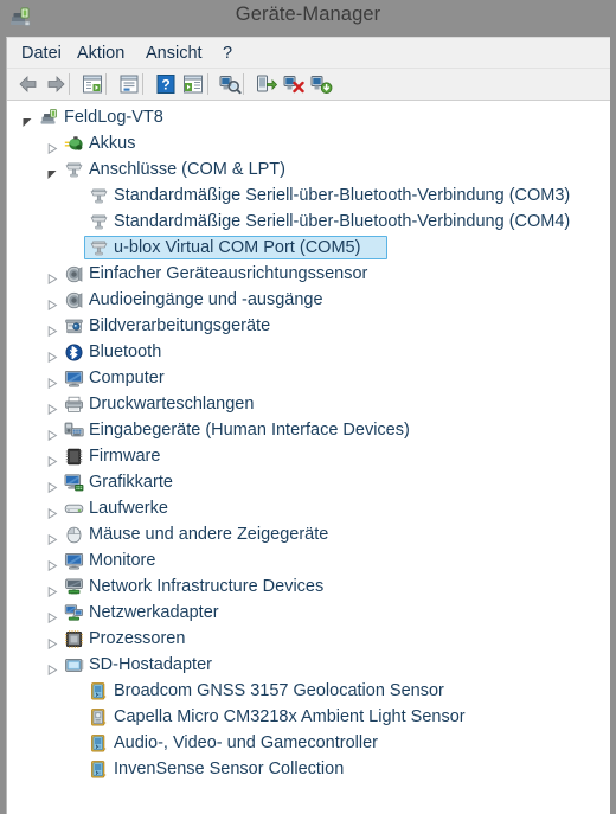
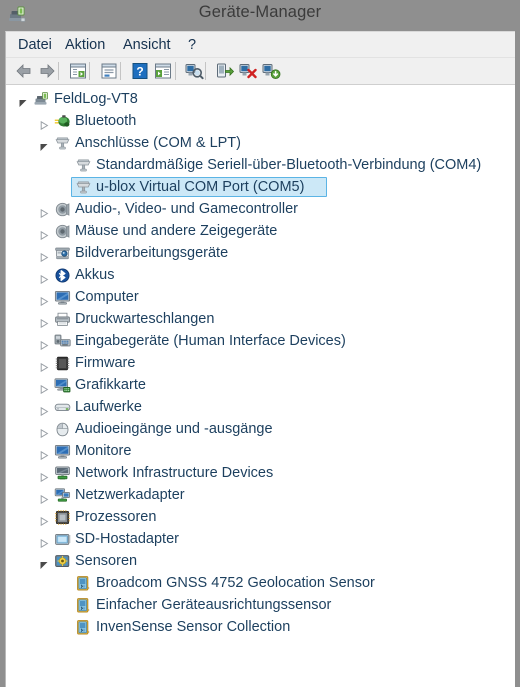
  Geräte-Manager
  Datei
  Aktion
  Ansicht
  ?
  ?
  FeldLog-VT8
- Akkus
+ Bluetooth
  Anschlüsse (COM & LPT)
- Standardmäßige Seriell-über-Bluetooth-Verbindung (COM3)
  Standardmäßige Seriell-über-Bluetooth-Verbindung (COM4)
  u-blox Virtual COM Port (COM5)
- Einfacher Geräteausrichtungssensor
+ Audio-, Video- und Gamecontroller
- Audioeingänge und -ausgänge
+ Mäuse und andere Zeigegeräte
  Bildverarbeitungsgeräte
- Bluetooth
+ Akkus
  Computer
  Druckwarteschlangen
  Eingabegeräte (Human Interface Devices)
  Firmware
  Grafikkarte
  Laufwerke
- Mäuse und andere Zeigegeräte
+ Audioeingänge und -ausgänge
  Monitore
  Network Infrastructure Devices
  Netzwerkadapter
  Prozessoren
  SD-Hostadapter
+ Sensoren
- Broadcom GNSS 3157 Geolocation Sensor
+ Broadcom GNSS 4752 Geolocation Sensor
- Capella Micro CM3218x Ambient Light Sensor
- Audio-, Video- und Gamecontroller
+ Einfacher Geräteausrichtungssensor
  InvenSense Sensor Collection
